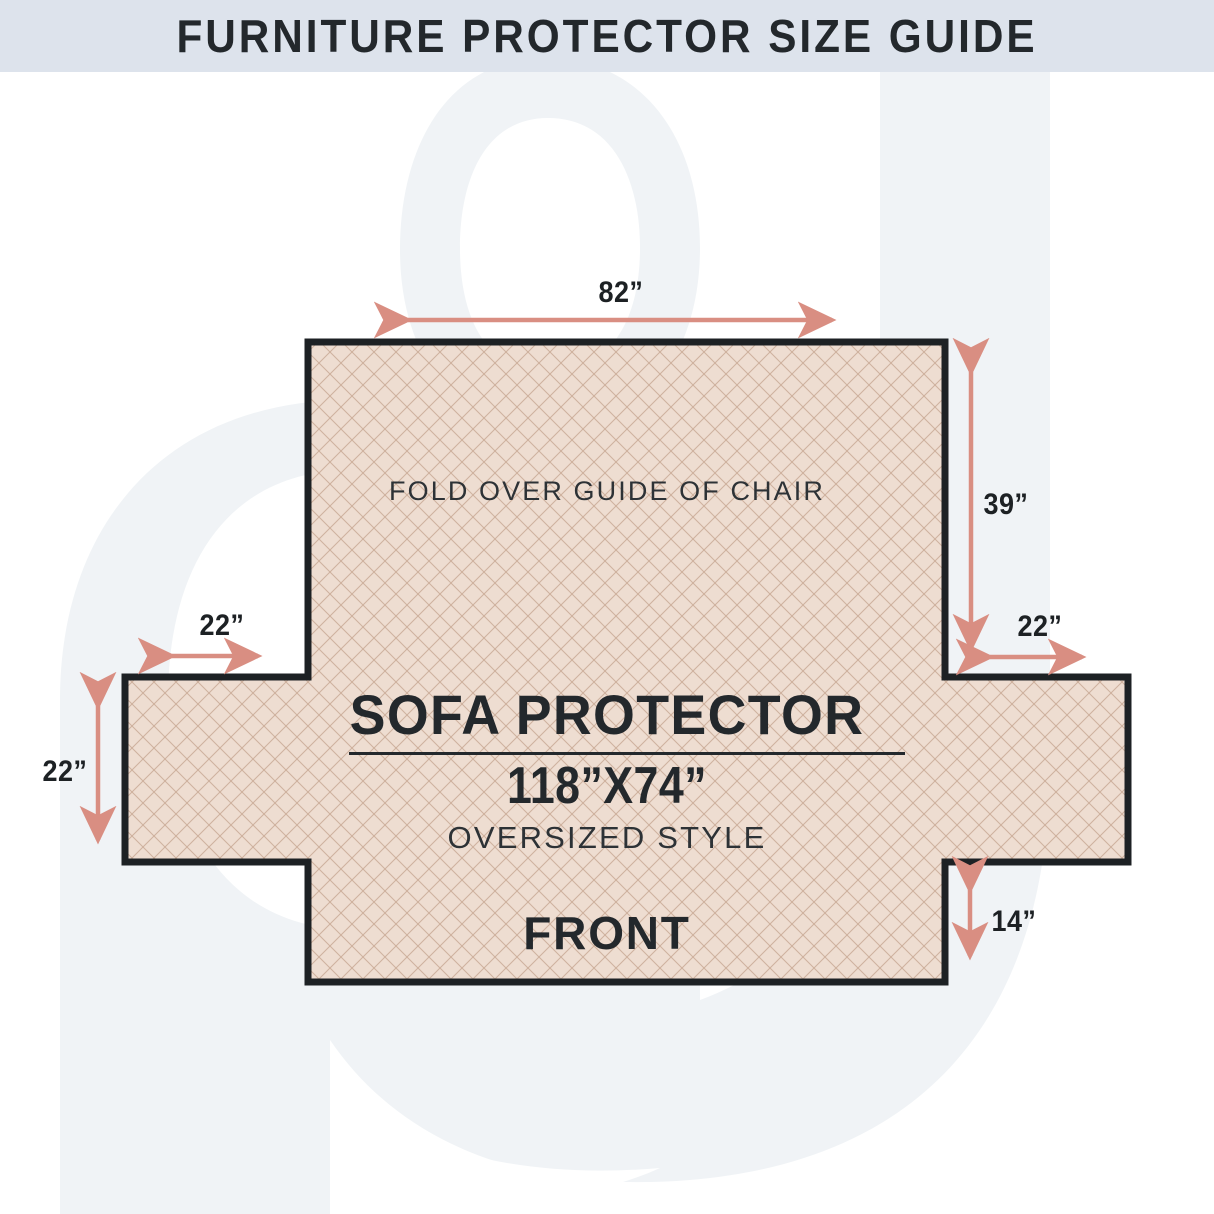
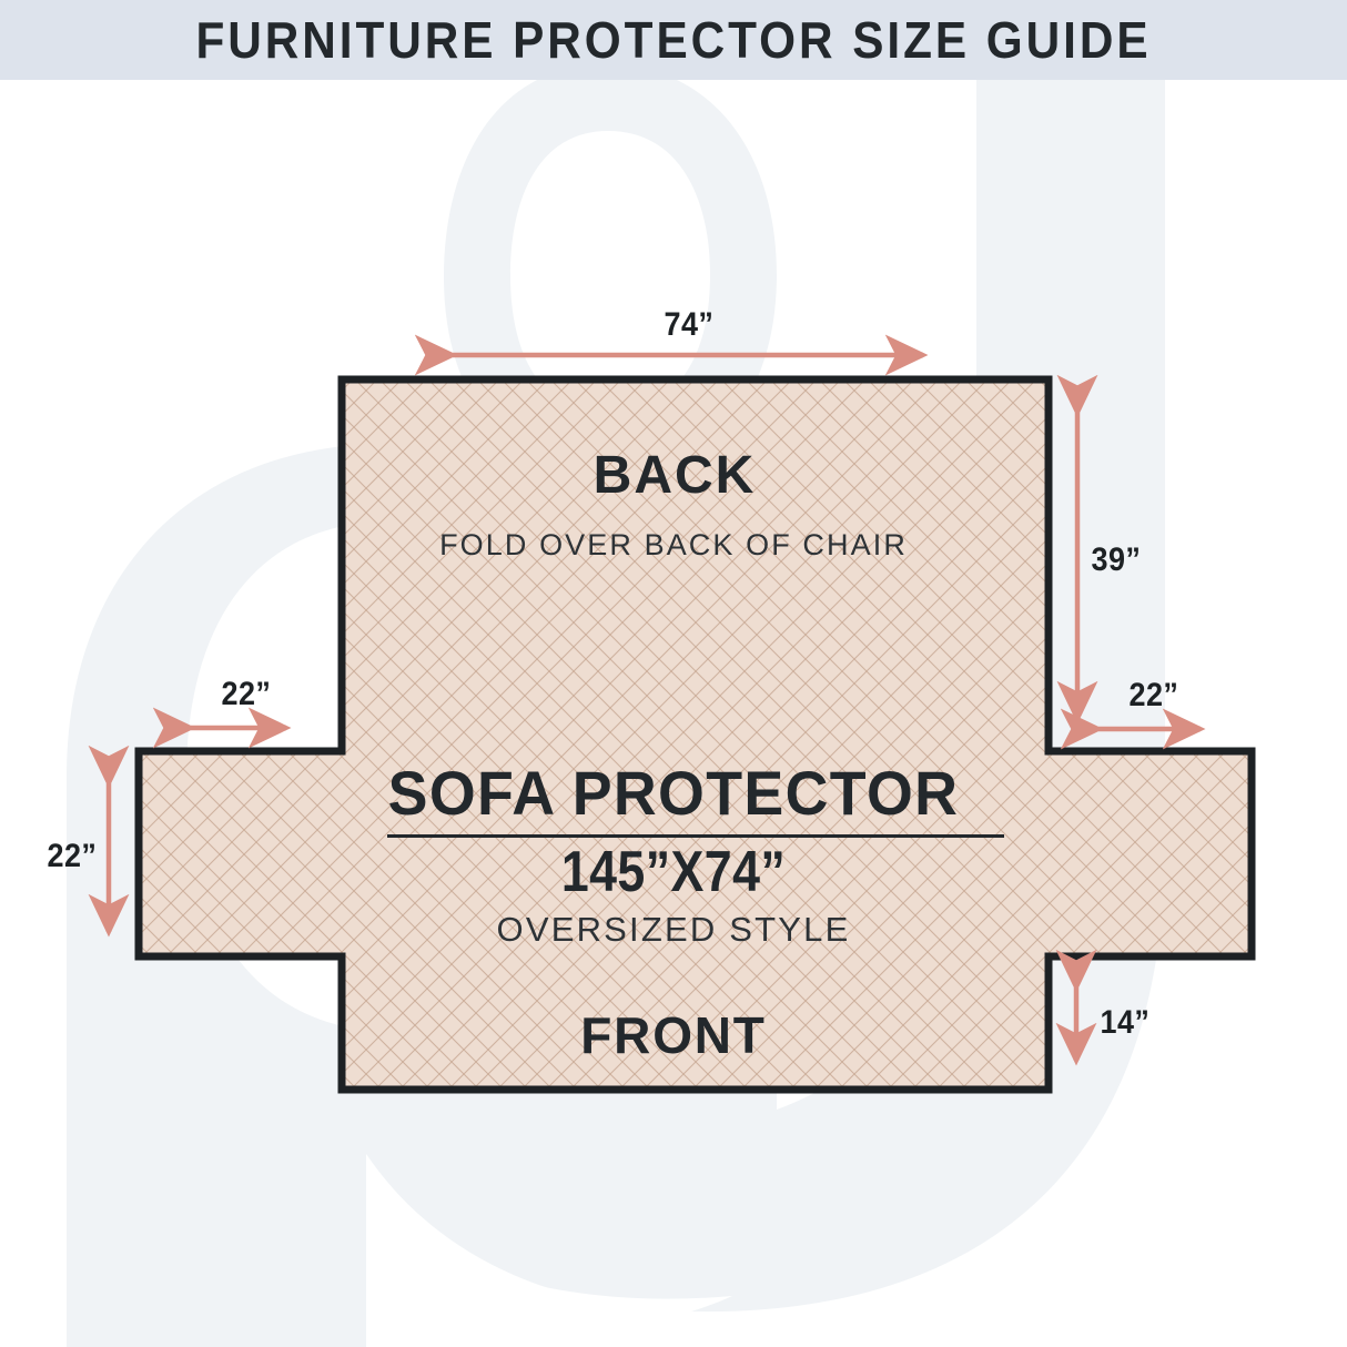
  FURNITURE PROTECTOR SIZE GUIDE
+ BACK
- FOLD OVER GUIDE OF CHAIR
+ FOLD OVER BACK OF CHAIR
  SOFA PROTECTOR
- 118”X74”
+ 145”X74”
  OVERSIZED STYLE
  FRONT
- 82”
+ 74”
  39”
  22”
  22”
  22”
  14”
